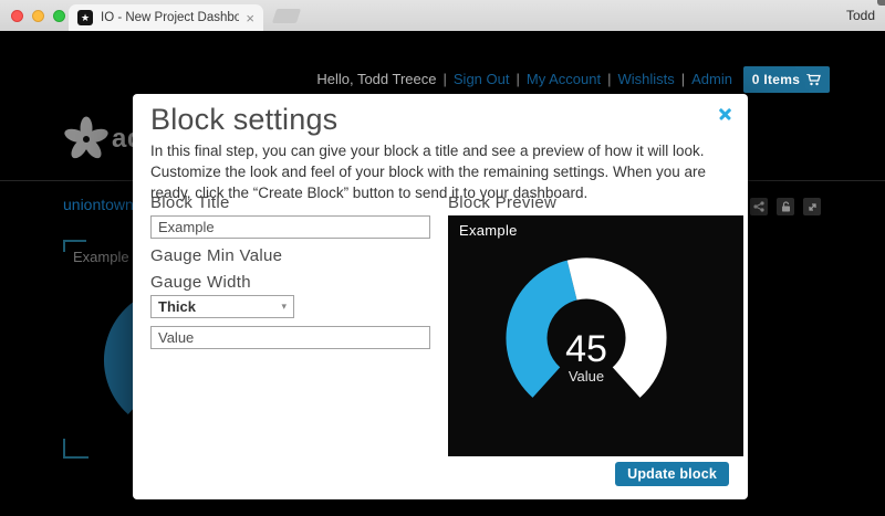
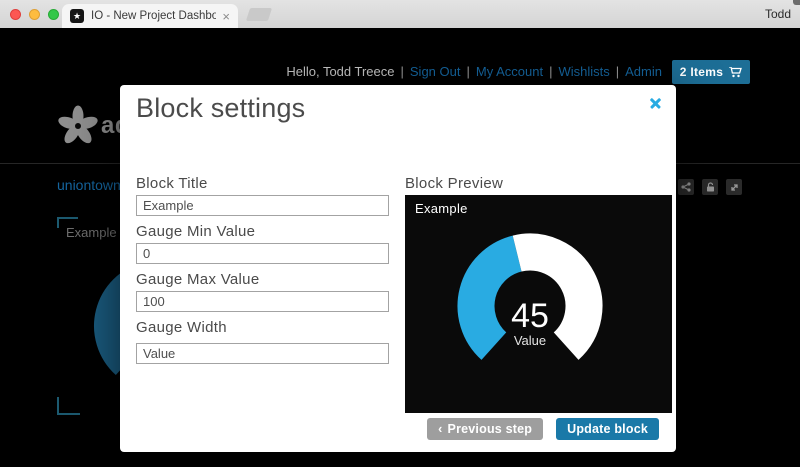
  ★
  IO - New Project Dashbo
  ×
  Todd
  Hello, Todd Treece | Sign Out | My Account | Wishlists | Admin
- 0 Items
+ 2 Items
  Example
  Block settings
- In this final step, you can give your block a title and see a preview of how it will look. Customize the look and feel of your block with the remaining settings. When you are ready, click the “Create Block” button to send it to your dashboard.
  Block Title
  Example
  Gauge Min Value
+ 0
+ Gauge Max Value
+ 100
  Gauge Width
- Thick
  Value
  Block Preview
  45
  Value
  Example
+ Previous step
  Update block
